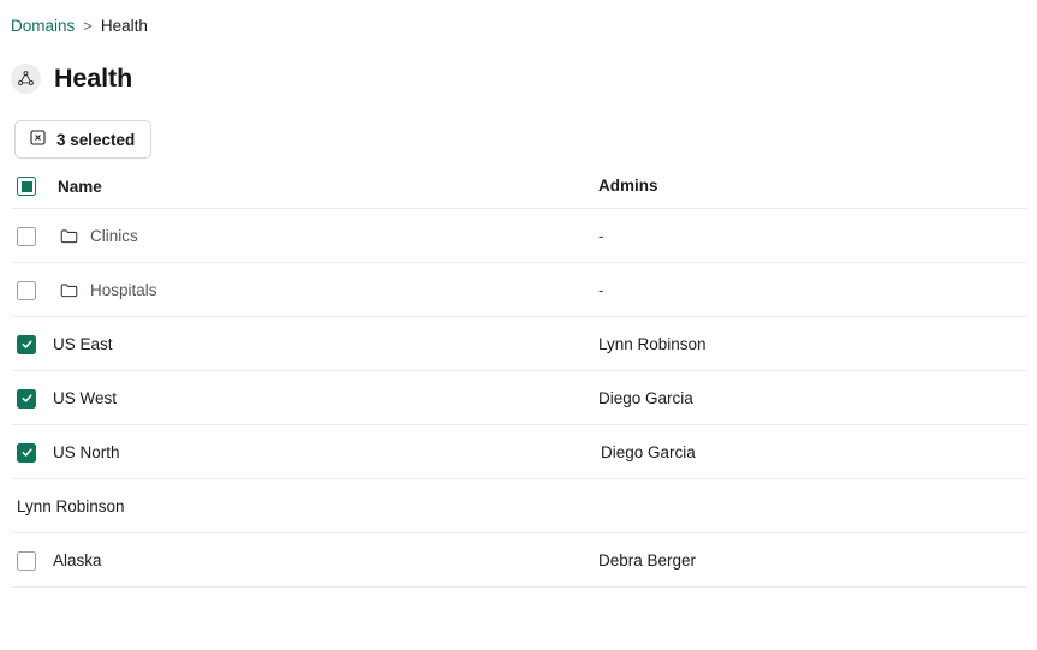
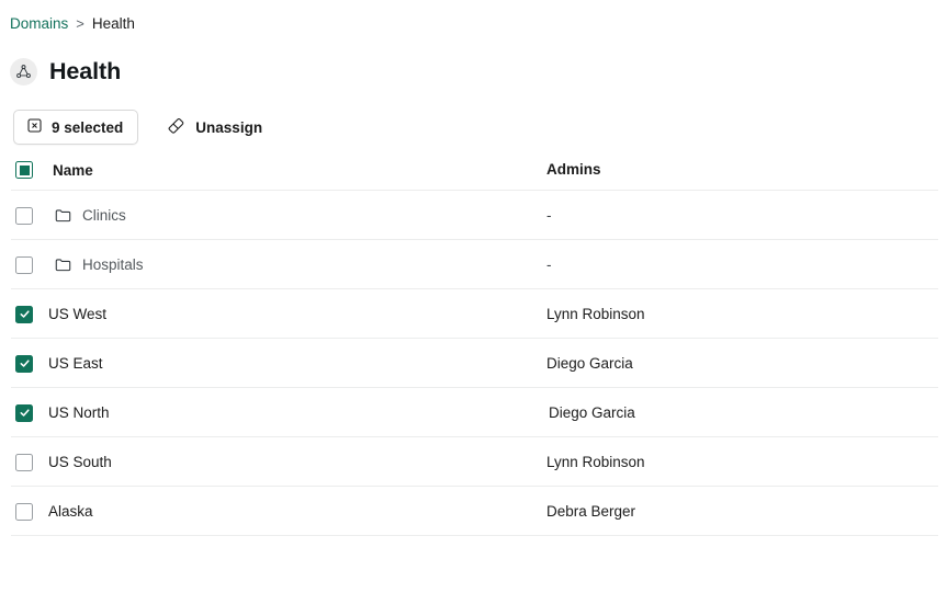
  Domains
  >
  Health
  Health
- 3 selected
+ 9 selected
+ Unassign
  Name
  Admins
  Clinics
  -
  Hospitals
  -
- US East
+ US West
  Lynn Robinson
- US West
+ US East
  Diego Garcia
  US North
  Diego Garcia
+ US South
  Lynn Robinson
  Alaska
  Debra Berger
